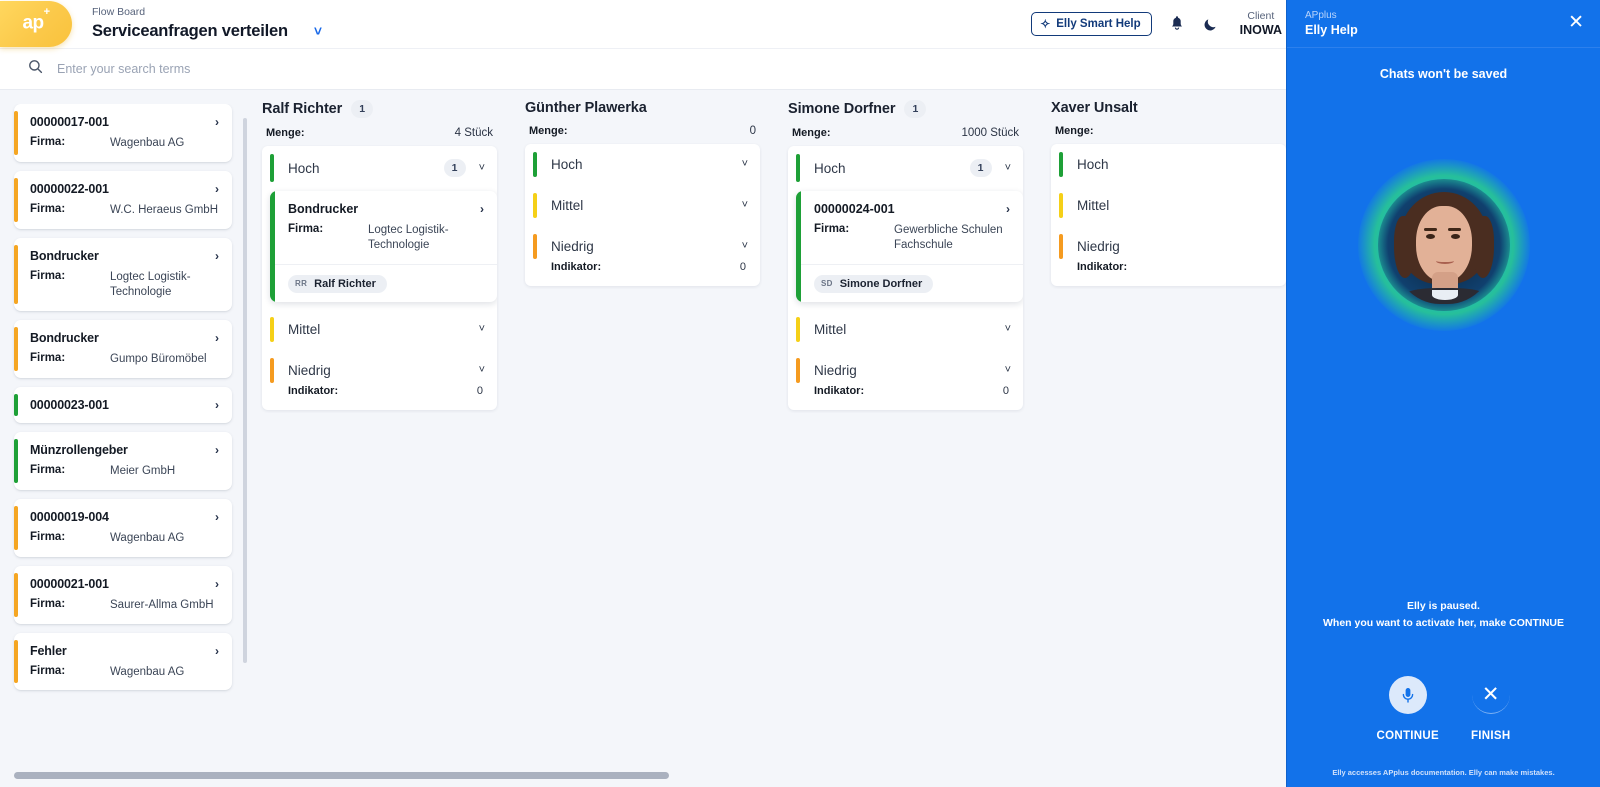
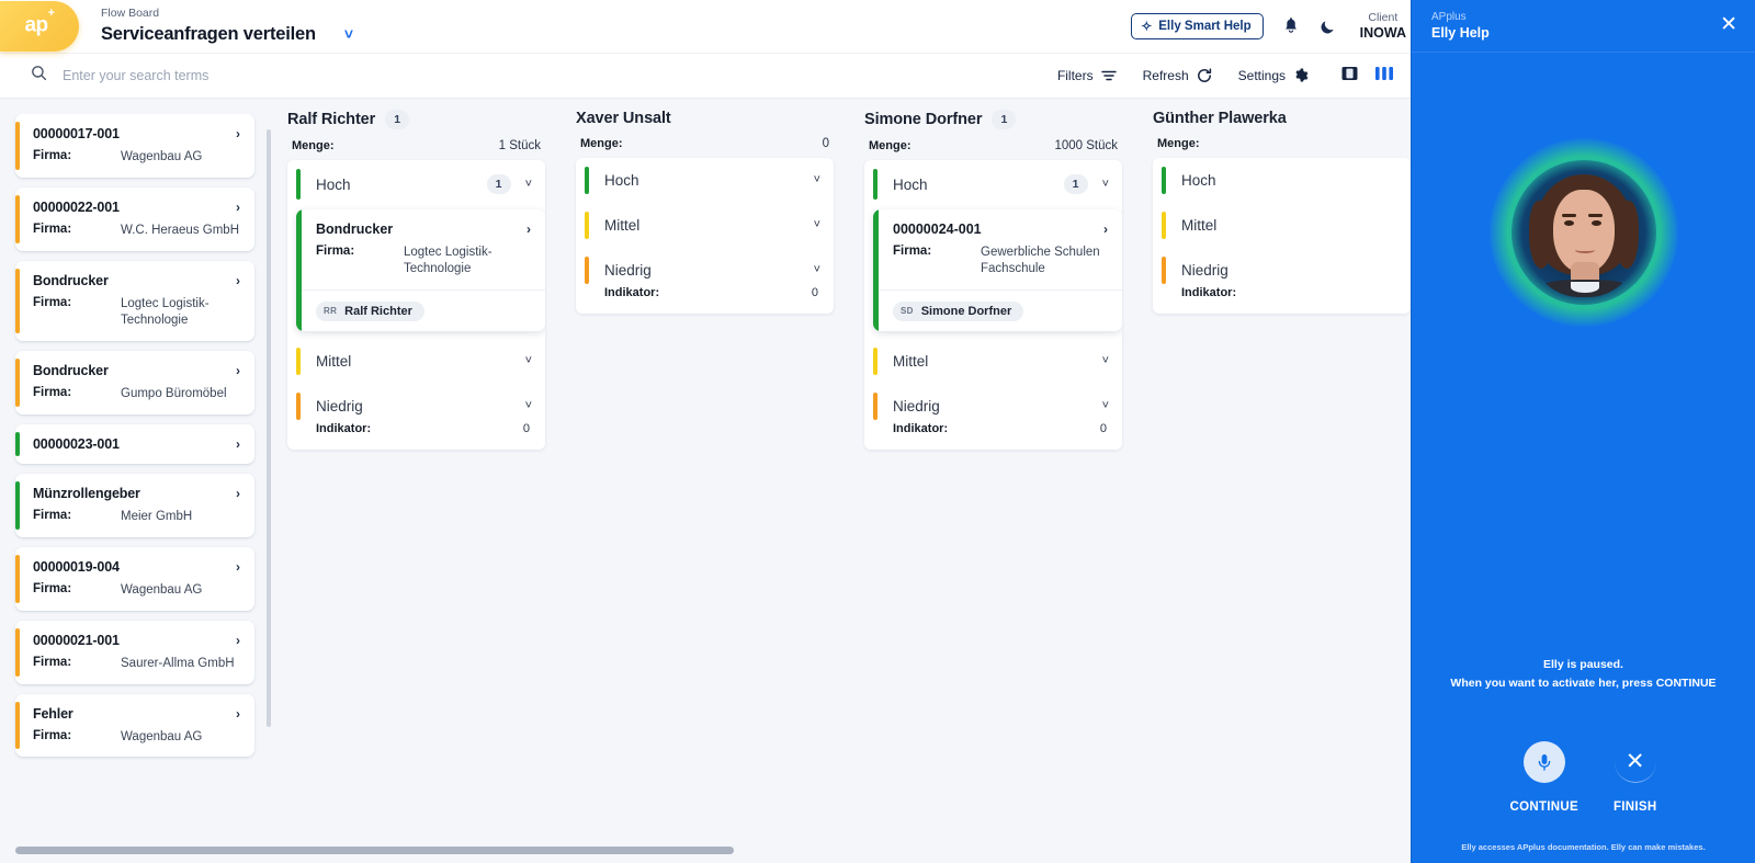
  ap+
  Flow Board
  Serviceanfragen verteilen
  ˅
  ✧
  Elly Smart Help
  Client
  INOWA
  Enter your search terms
+ Filters
+ Refresh
+ Settings
  00000017-001
  ›
  Firma:
  Wagenbau AG
  00000022-001
  ›
  Firma:
  W.C. Heraeus GmbH
  Bondrucker
  ›
  Firma:
  Logtec Logistik-Technologie
  Bondrucker
  ›
  Firma:
  Gumpo Büromöbel
  00000023-001
  ›
  Münzrollengeber
  ›
  Firma:
  Meier GmbH
  00000019-004
  ›
  Firma:
  Wagenbau AG
  00000021-001
  ›
  Firma:
  Saurer-Allma GmbH
  Fehler
  ›
  Firma:
  Wagenbau AG
  Ralf Richter
  1
  Menge:
- 4 Stück
+ 1 Stück
  Hoch
  1
  ˅
  Bondrucker
  ›
  Firma:
  Logtec Logistik-Technologie
  RR
  Ralf Richter
  Mittel
  ˅
  Niedrig
  ˅
  Indikator:
  0
- Günther Plawerka
+ Xaver Unsalt
  Menge:
  0
  Hoch
  ˅
  Mittel
  ˅
  Niedrig
  ˅
  Indikator:
  0
  Simone Dorfner
  1
  Menge:
  1000 Stück
  Hoch
  1
  ˅
  00000024-001
  ›
  Firma:
  Gewerbliche Schulen Fachschule
  SD
  Simone Dorfner
  Mittel
  ˅
  Niedrig
  ˅
  Indikator:
  0
- Xaver Unsalt
+ Günther Plawerka
  Menge:
  Hoch
  Mittel
  Niedrig
  Indikator:
  APplus
  Elly Help
  ✕
- Chats won't be saved
  Elly is paused.
- When you want to activate her, make CONTINUE
+ When you want to activate her, press CONTINUE
  CONTINUE
  ✕
  FINISH
  Elly accesses APplus documentation. Elly can make mistakes.
